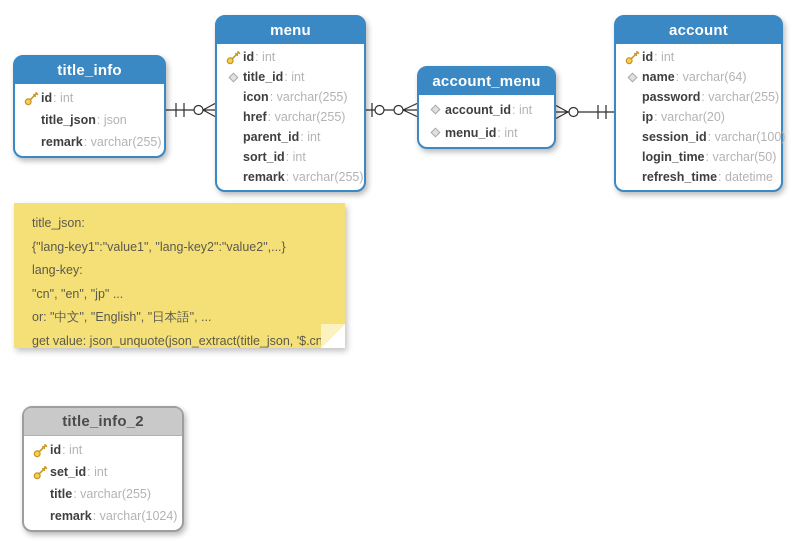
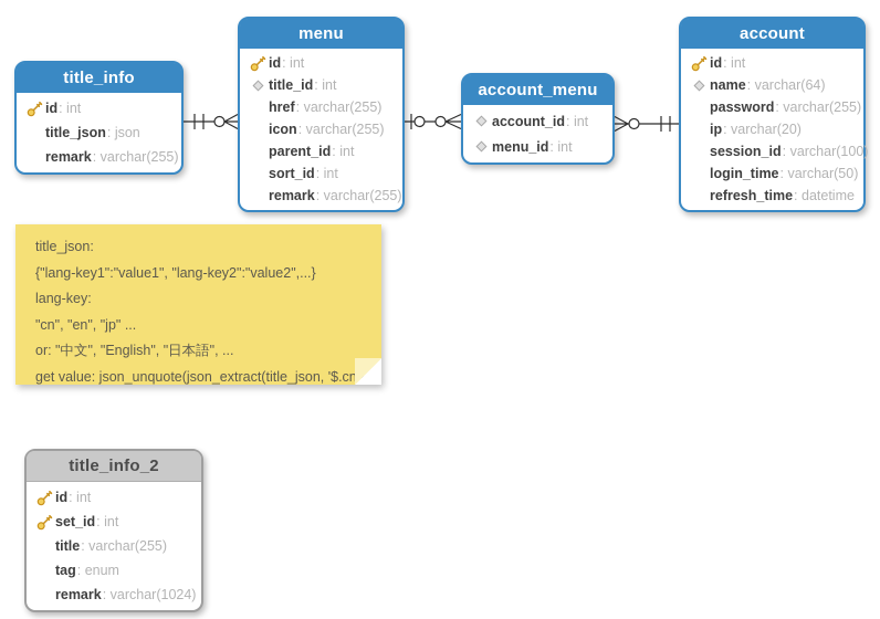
  title_info
  id
  : int
  title_json
  : json
  remark
  : varchar(255)
  menu
  id
  : int
  title_id
  : int
- icon
+ href
  : varchar(255)
- href
+ icon
  : varchar(255)
  parent_id
  : int
  sort_id
  : int
  remark
  : varchar(255)
  account_menu
  account_id
  : int
  menu_id
  : int
  account
  id
  : int
  name
  : varchar(64)
  password
  : varchar(255)
  ip
  : varchar(20)
  session_id
  : varchar(100)
  login_time
  : varchar(50)
  refresh_time
  : datetime
  title_info_2
  id
  : int
  set_id
  : int
  title
  : varchar(255)
+ tag
+ : enum
  remark
  : varchar(1024)
  title_json:
  {"lang-key1":"value1", "lang-key2":"value2",...}
  lang-key:
  "cn", "en", "jp" ...
  or: "中文", "English", "日本語", ...
  get value: json_unquote(json_extract(title_json, '$.cn
